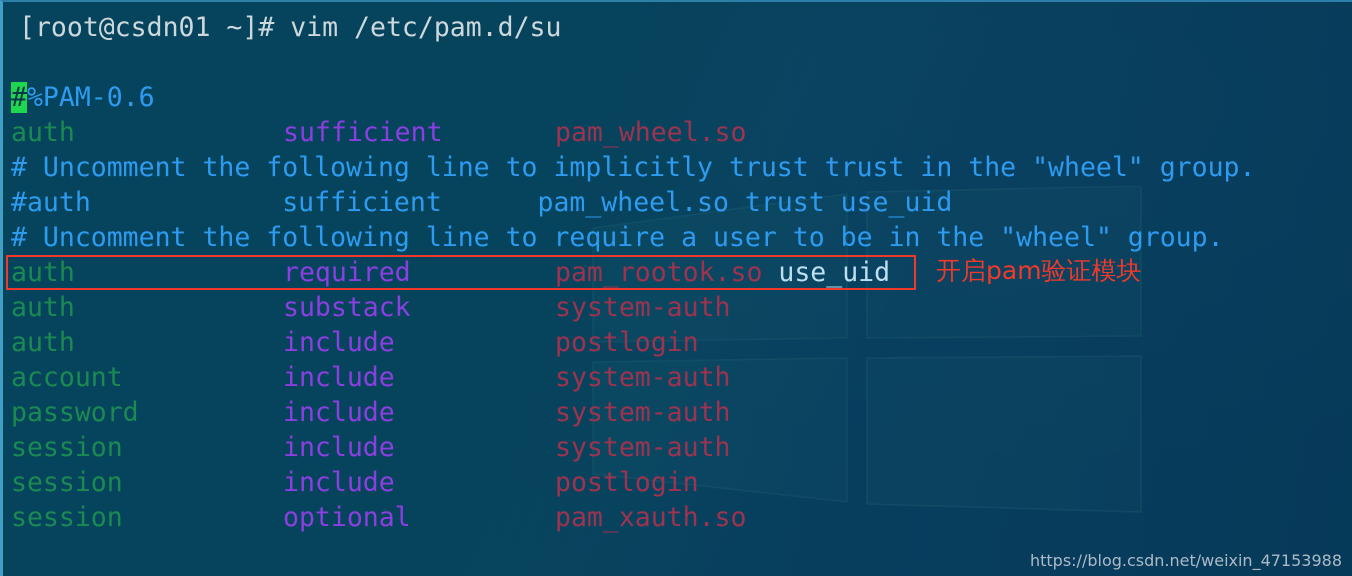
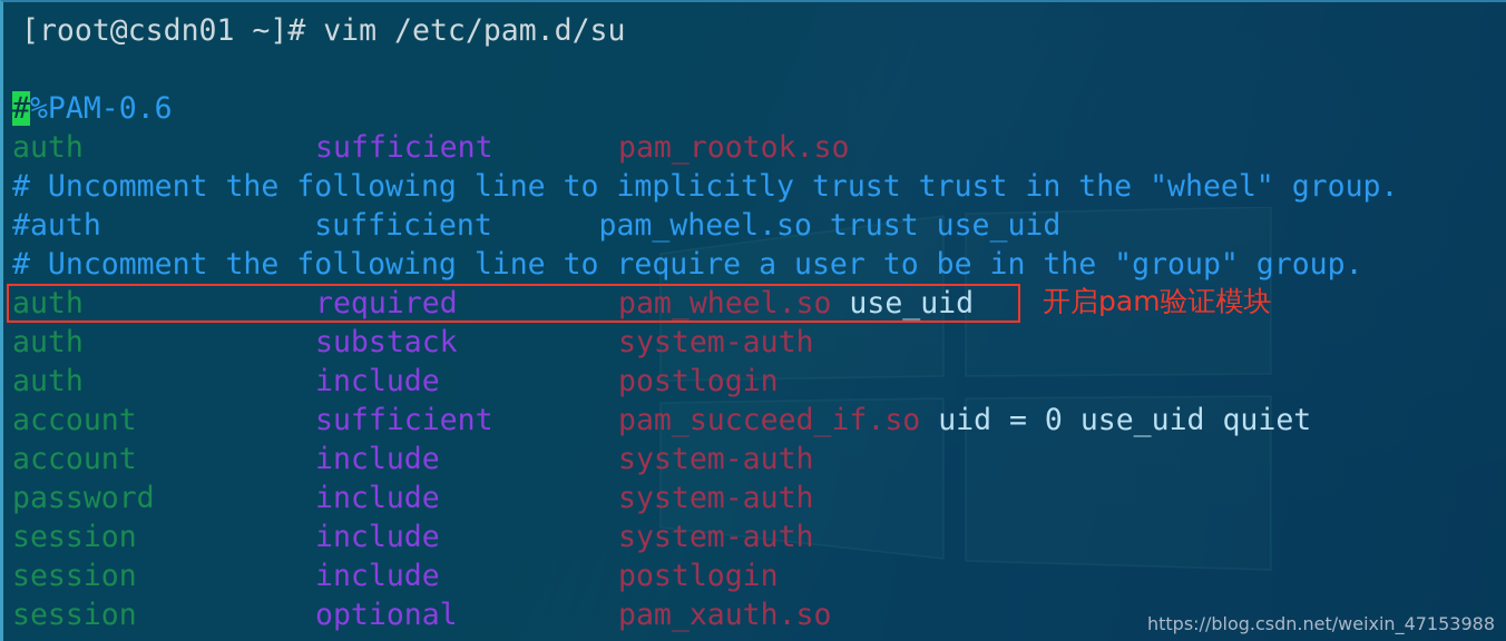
  [root@csdn01 ~]# vim /etc/pam.d/su
  #%PAM-0.6
- auth sufficient pam_wheel.so
+ auth sufficient pam_rootok.so
  # Uncomment the following line to implicitly trust trust in the "wheel" group.
  #auth sufficient pam_wheel.so trust use_uid
- # Uncomment the following line to require a user to be in the "wheel" group.
+ # Uncomment the following line to require a user to be in the "group" group.
- auth required pam_rootok.so use_uid
+ auth required pam_wheel.so use_uid
  auth substack system-auth
  auth include postlogin
+ account sufficient pam_succeed_if.so uid = 0 use_uid quiet
  account include system-auth
  password include system-auth
  session include system-auth
  session include postlogin
  session optional pam_xauth.so
  开启pam验证模块
  https://blog.csdn.net/weixin_47153988
